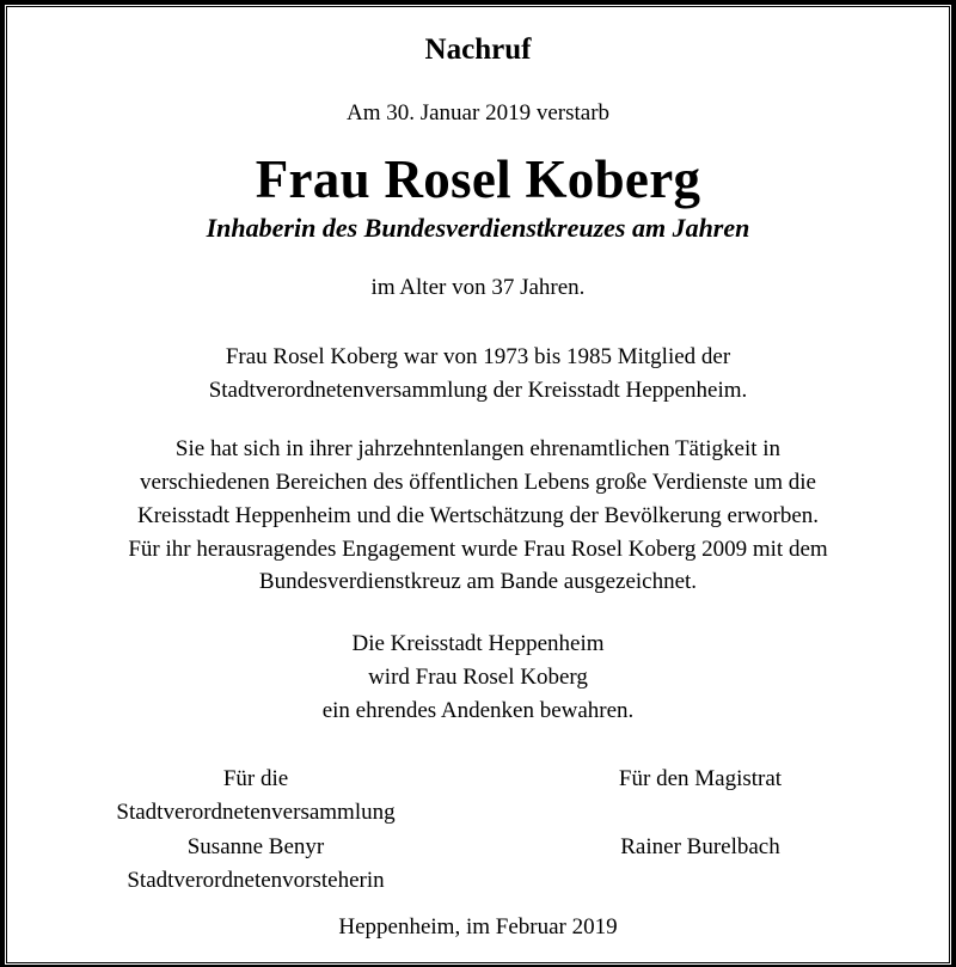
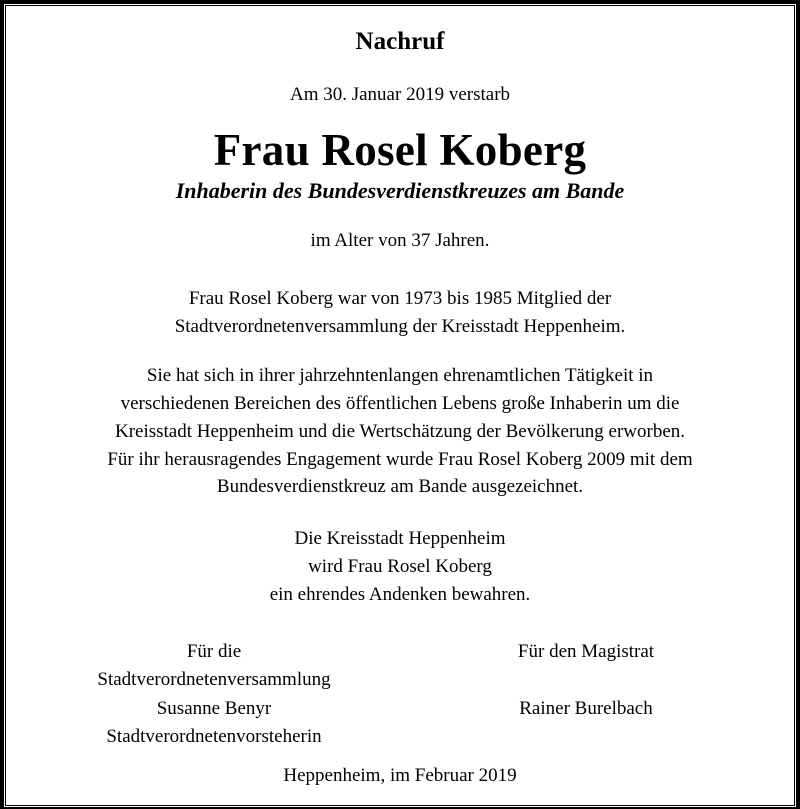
  Nachruf
  Am 30. Januar 2019 verstarb
  Frau Rosel Koberg
- Inhaberin des Bundesverdienstkreuzes am Jahren
+ Inhaberin des Bundesverdienstkreuzes am Bande
  im Alter von 37 Jahren.
  Frau Rosel Koberg war von 1973 bis 1985 Mitglied der
  Stadtverordnetenversammlung der Kreisstadt Heppenheim.
  Sie hat sich in ihrer jahrzehntenlangen ehrenamtlichen Tätigkeit in
- verschiedenen Bereichen des öffentlichen Lebens große Verdienste um die
+ verschiedenen Bereichen des öffentlichen Lebens große Inhaberin um die
  Kreisstadt Heppenheim und die Wertschätzung der Bevölkerung erworben.
  Für ihr herausragendes Engagement wurde Frau Rosel Koberg 2009 mit dem
  Bundesverdienstkreuz am Bande ausgezeichnet.
  Die Kreisstadt Heppenheim
  wird Frau Rosel Koberg
  ein ehrendes Andenken bewahren.
  Für die
  Stadtverordnetenversammlung
  Susanne Benyr
  Stadtverordnetenvorsteherin
  Für den Magistrat
  Rainer Burelbach
  Heppenheim, im Februar 2019
